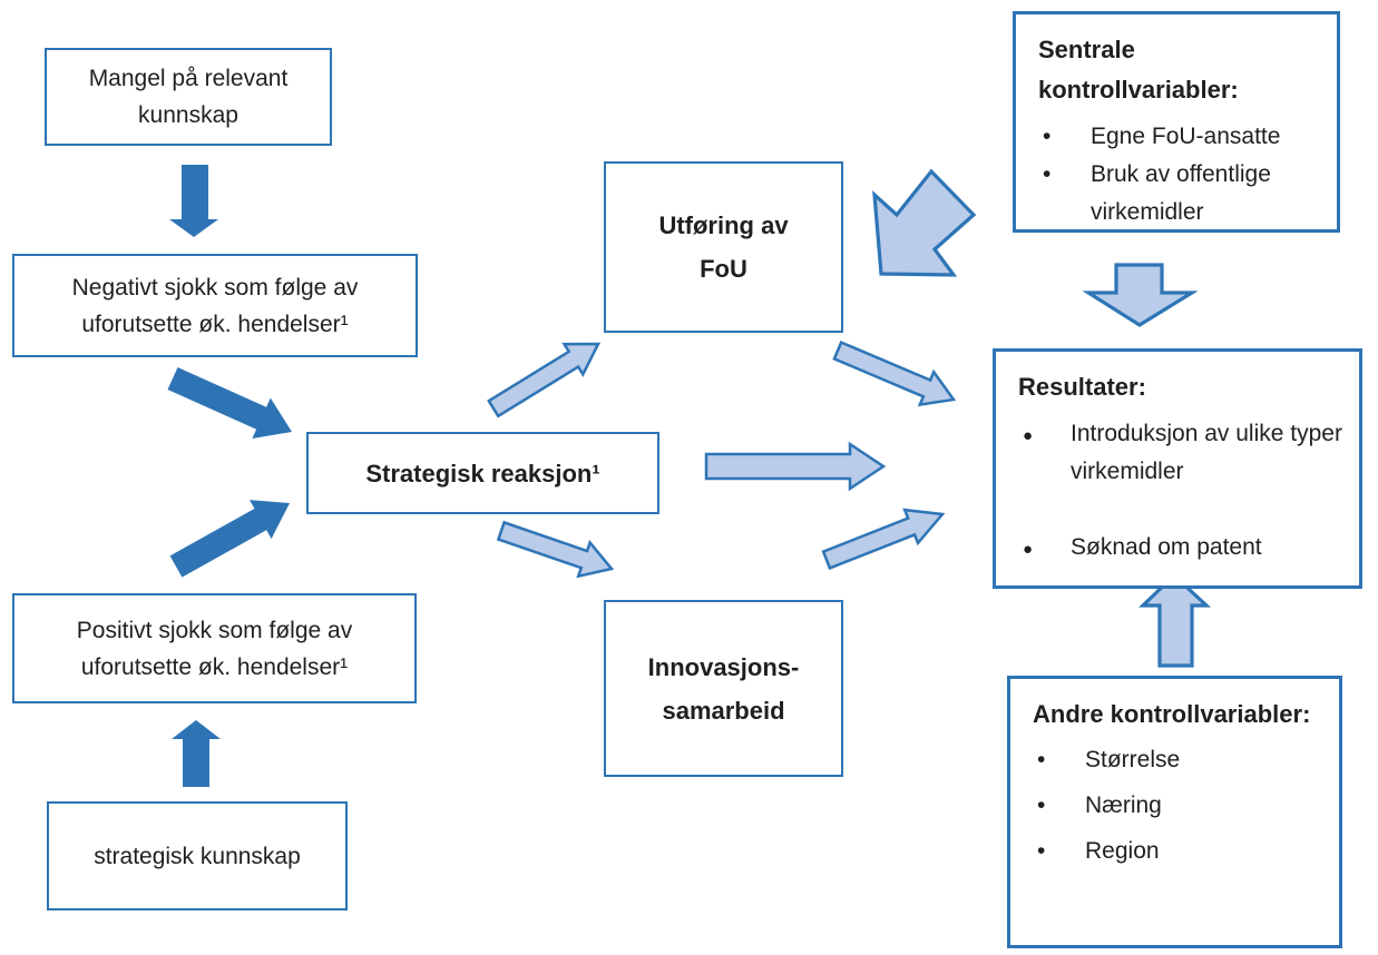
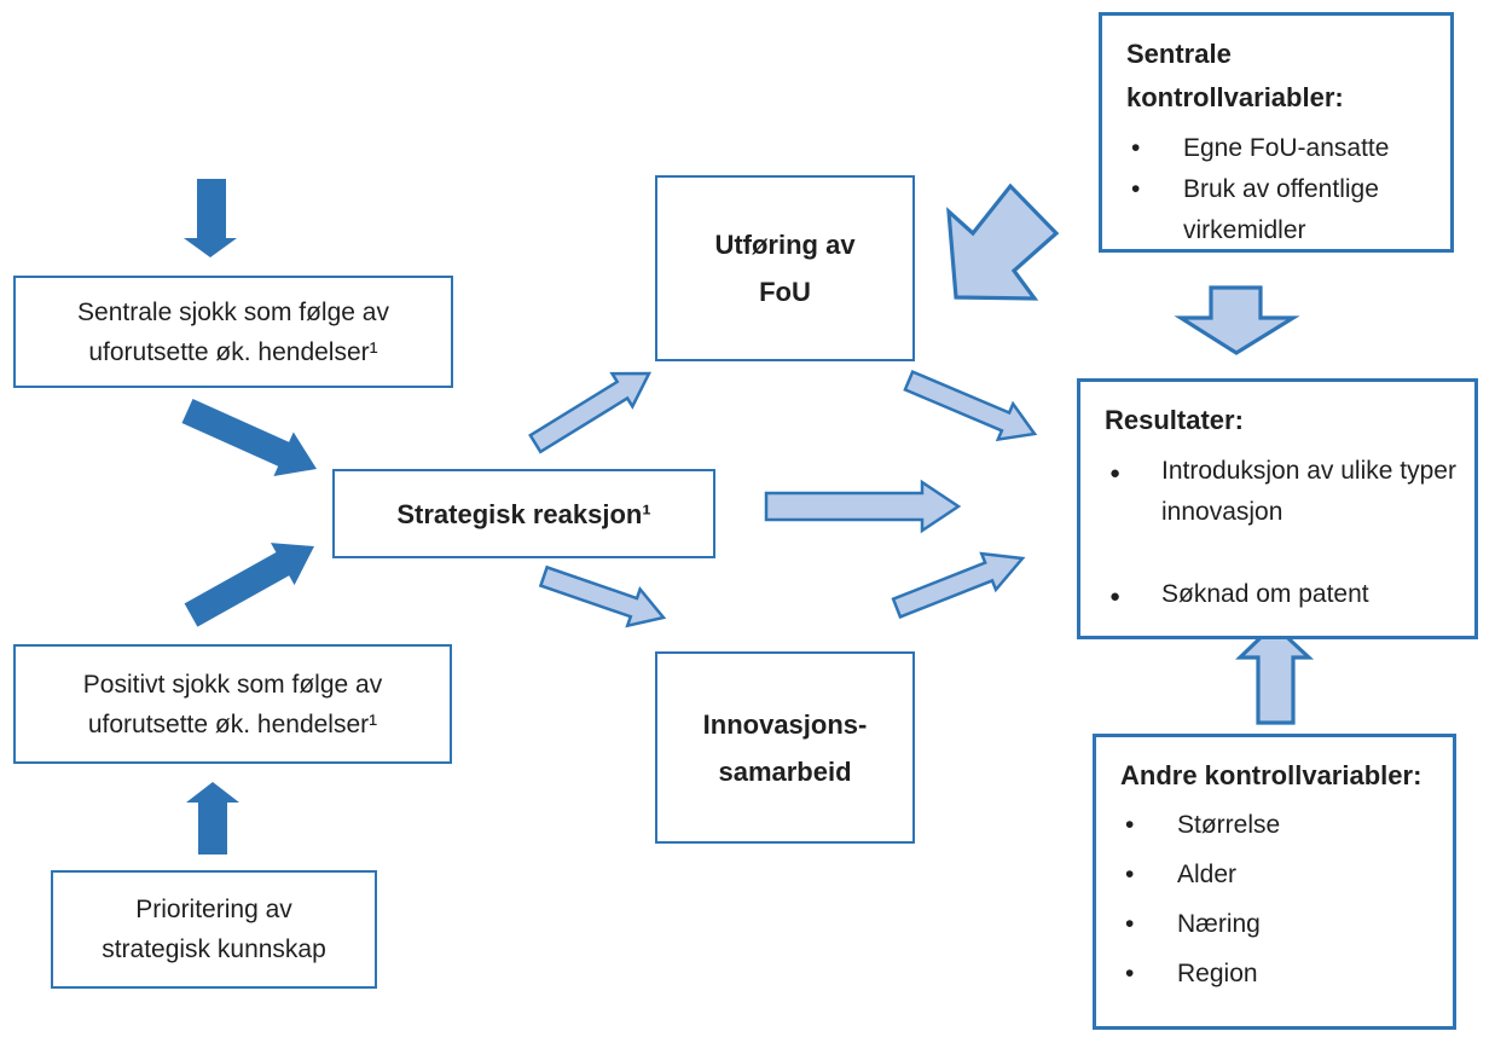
- Mangel på relevant
- kunnskap
- Negativt sjokk som følge av
+ Sentrale sjokk som følge av
  uforutsette øk. hendelser¹
  Positivt sjokk som følge av
  uforutsette øk. hendelser¹
+ Prioritering av
  strategisk kunnskap
  Strategisk reaksjon¹
  Utføring av
  FoU
  Innovasjons-
  samarbeid
  Sentrale kontrollvariabler:
  Egne FoU-ansatte
  Bruk av offentlige virkemidler
  Resultater:
- Introduksjon av ulike typer virkemidler
+ Introduksjon av ulike typer innovasjon
  Søknad om patent
  Andre kontrollvariabler:
  Størrelse
+ Alder
  Næring
  Region
